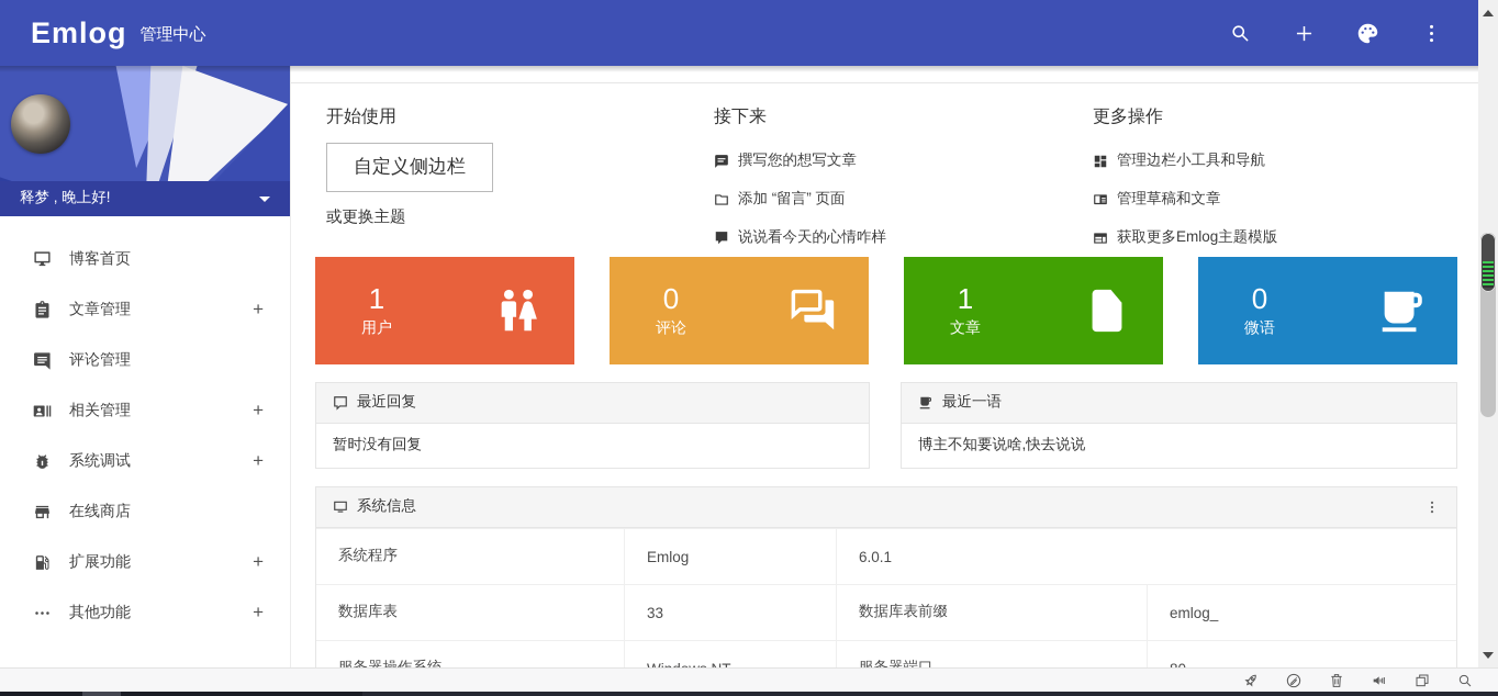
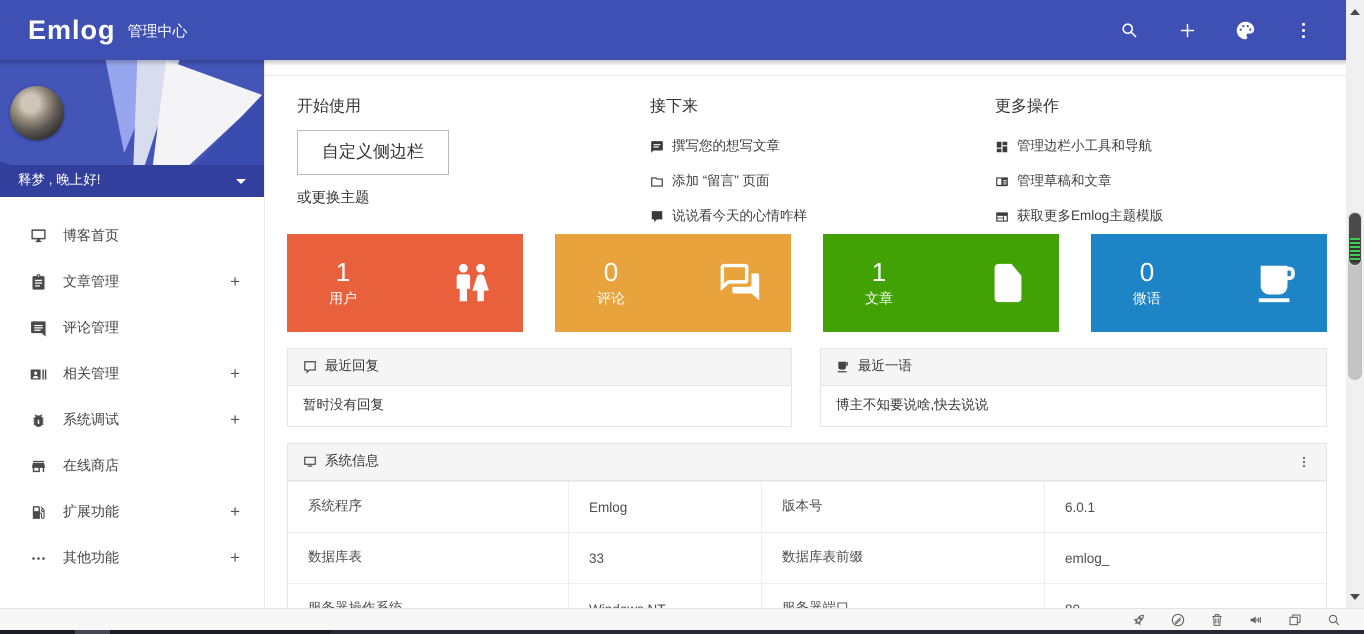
  Emlog
  管理中心
  释梦 , 晚上好!
  博客首页
  文章管理
  +
  评论管理
  相关管理
  +
  系统调试
  +
  在线商店
  扩展功能
  +
  其他功能
  +
  开始使用
  自定义侧边栏
  或更换主题
  接下来
  撰写您的想写文章
  添加 “留言” 页面
  说说看今天的心情咋样
  更多操作
  管理边栏小工具和导航
  管理草稿和文章
  获取更多Emlog主题模版
  1
  用户
  0
  评论
  1
  文章
  0
  微语
  最近回复
  暂时没有回复
  最近一语
  博主不知要说啥,快去说说
  系统信息
  系统程序
  Emlog
+ 版本号
  6.0.1
  数据库表
  33
  数据库表前缀
  emlog_
